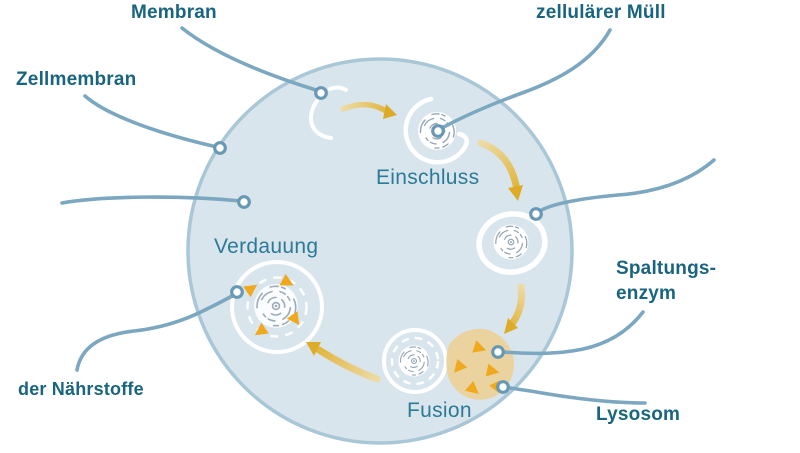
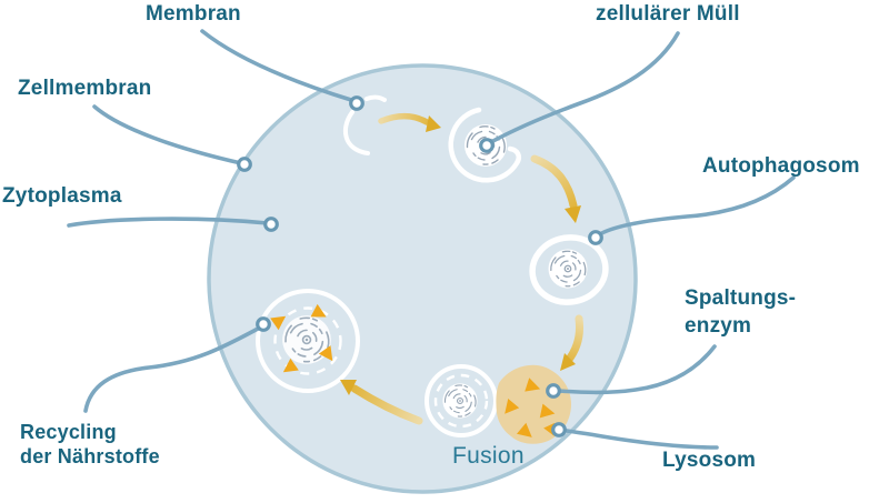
  Membran
  zellulärer Müll
  Zellmembran
+ Zytoplasma
+ Autophagosom
  Spaltungs-
  enzym
  Lysosom
+ Recycling
  der Nährstoffe
- Einschluss
- Verdauung
  Fusion
